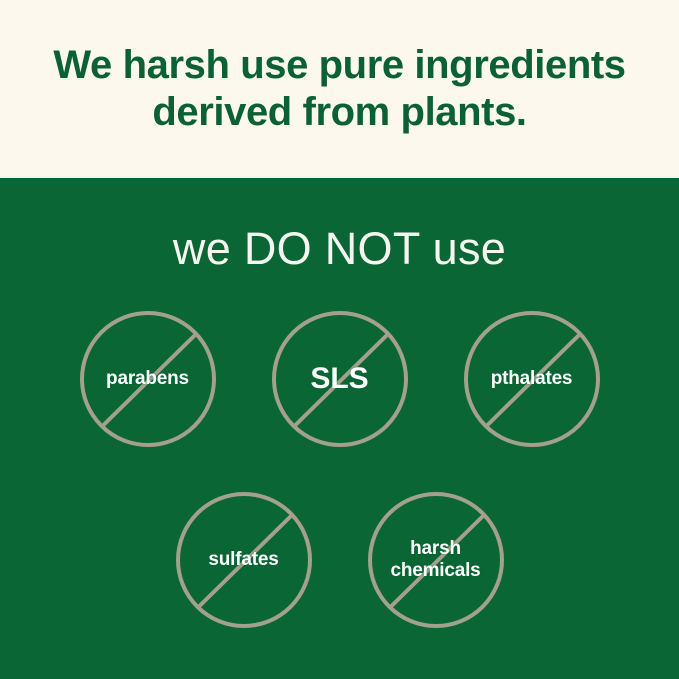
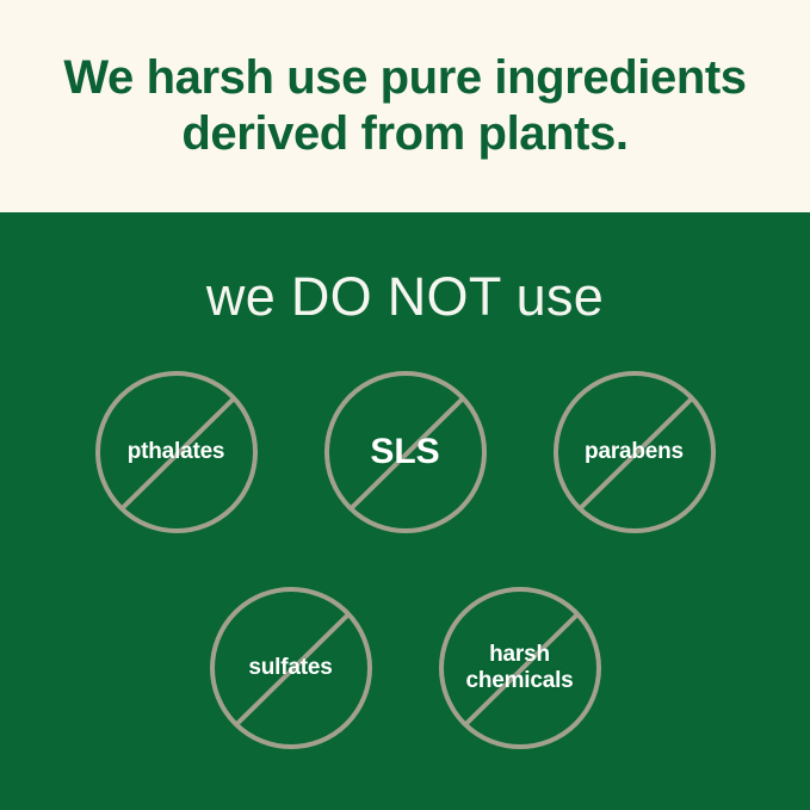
  We harsh use pure ingredients
  derived from plants.
  we DO NOT use
- parabens
+ pthalates
  SLS
- pthalates
+ parabens
  sulfates
  harsh
  chemicals
